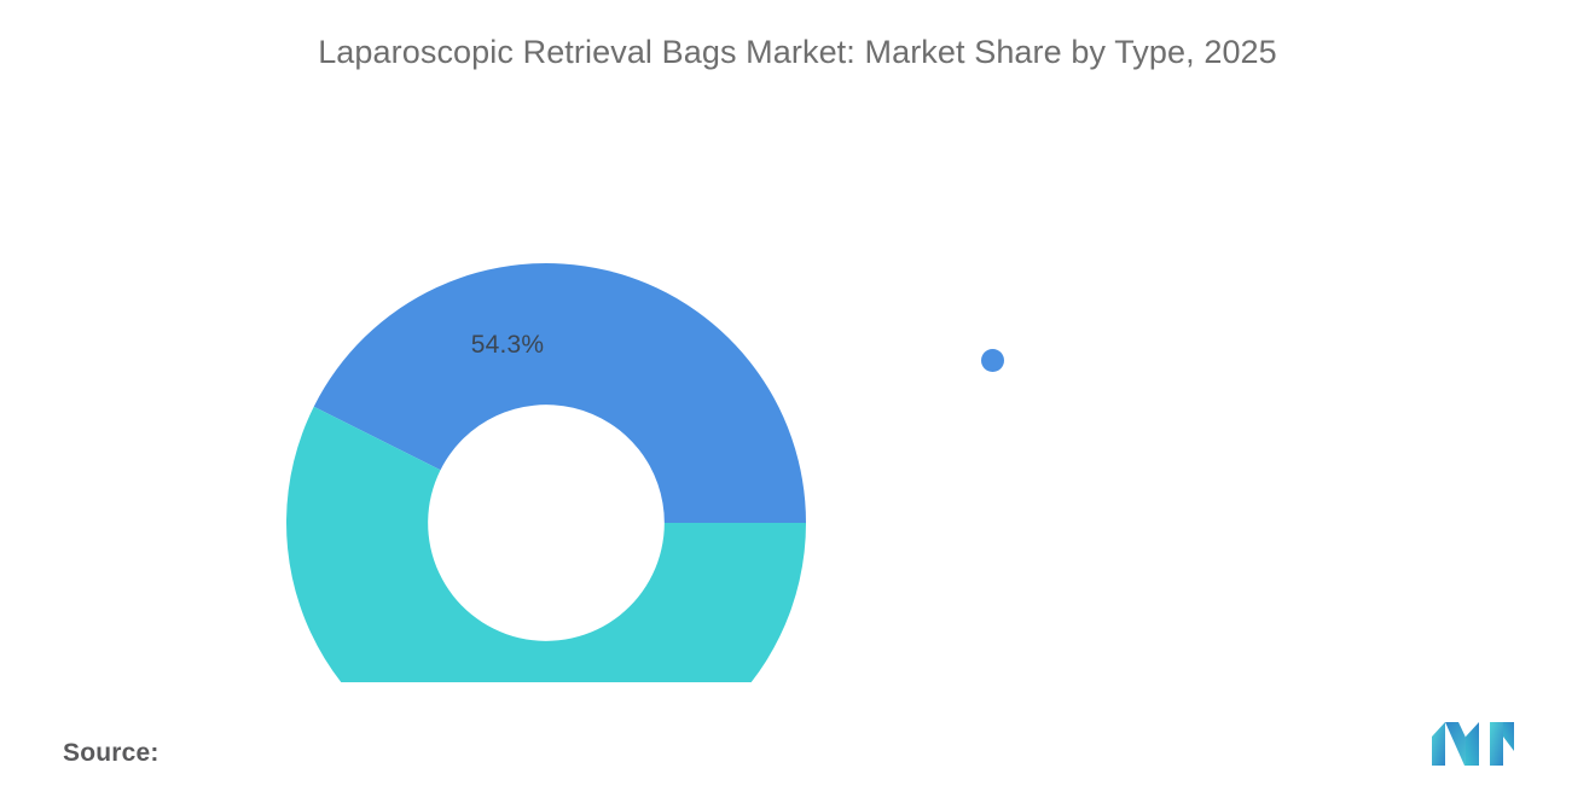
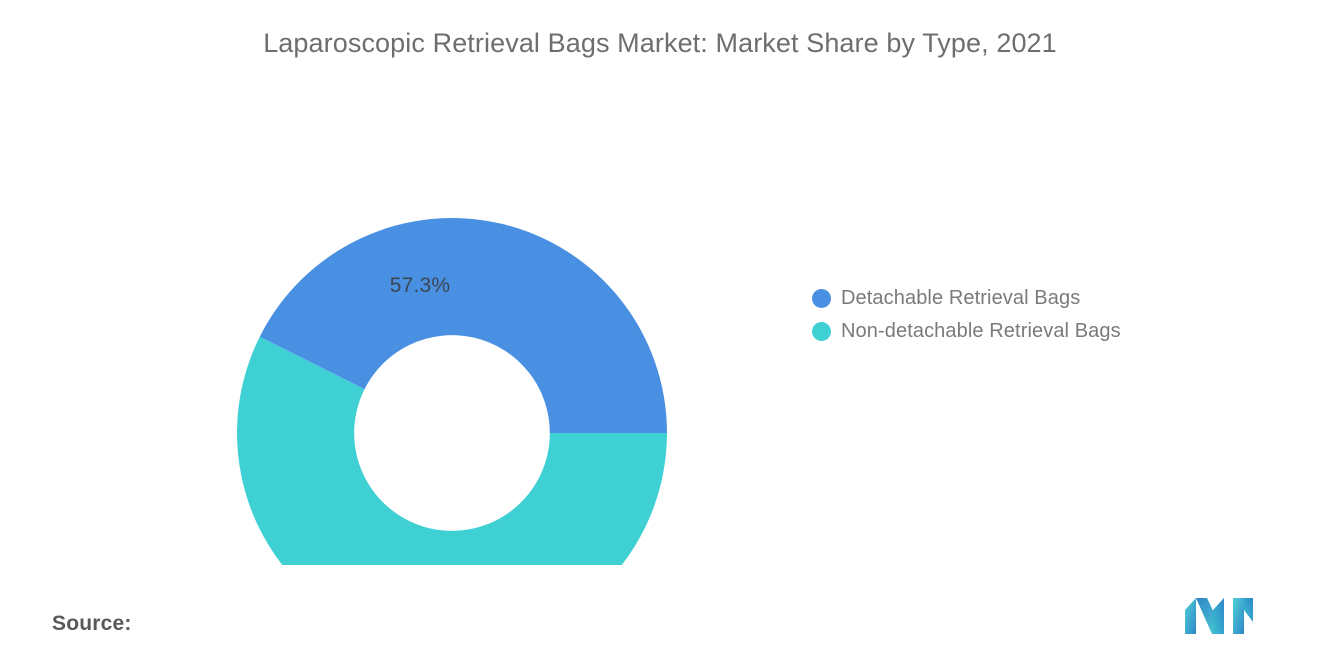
- Laparoscopic Retrieval Bags Market: Market Share by Type, 2025
+ Laparoscopic Retrieval Bags Market: Market Share by Type, 2021
- 54.3%
+ 57.3%
+ Detachable Retrieval Bags
+ Non-detachable Retrieval Bags
  Source:
